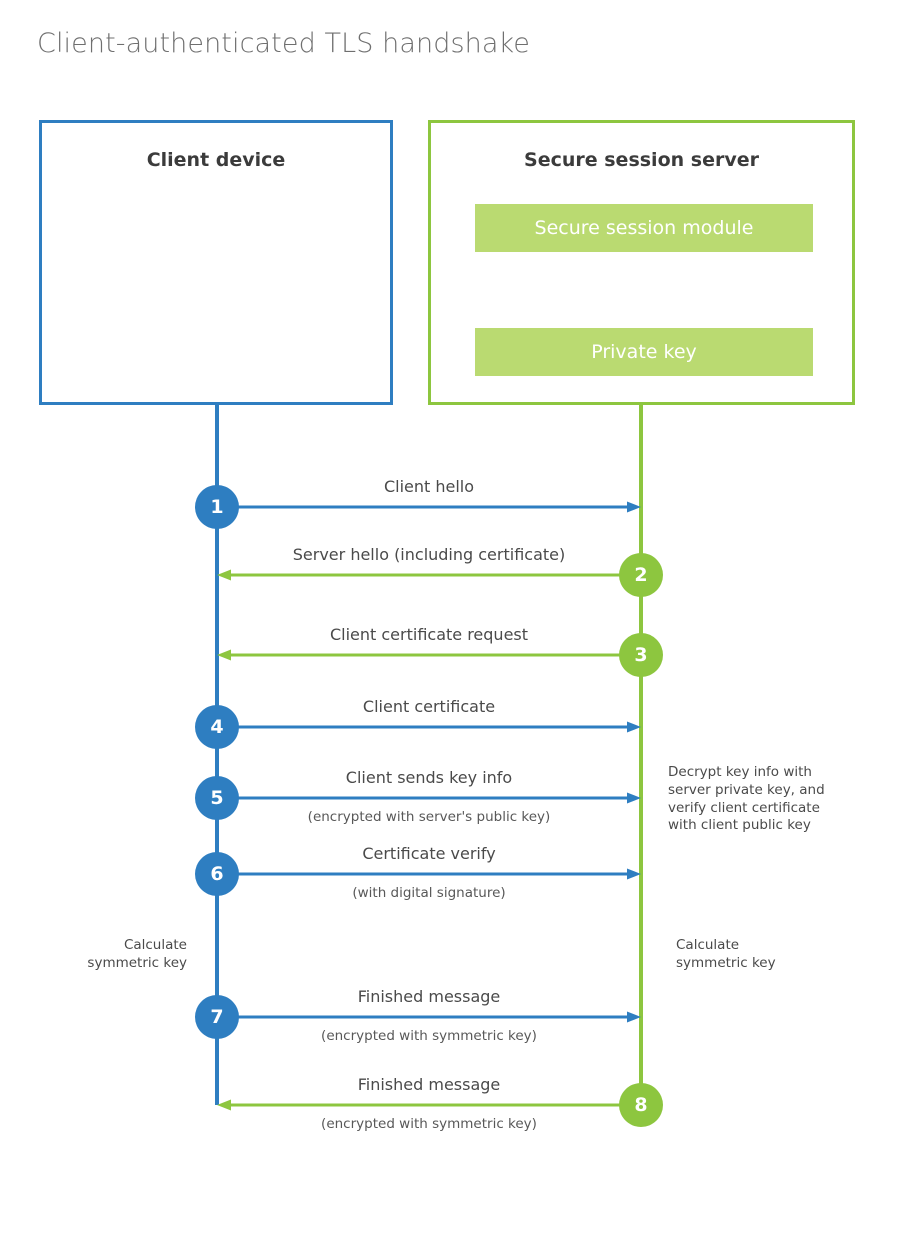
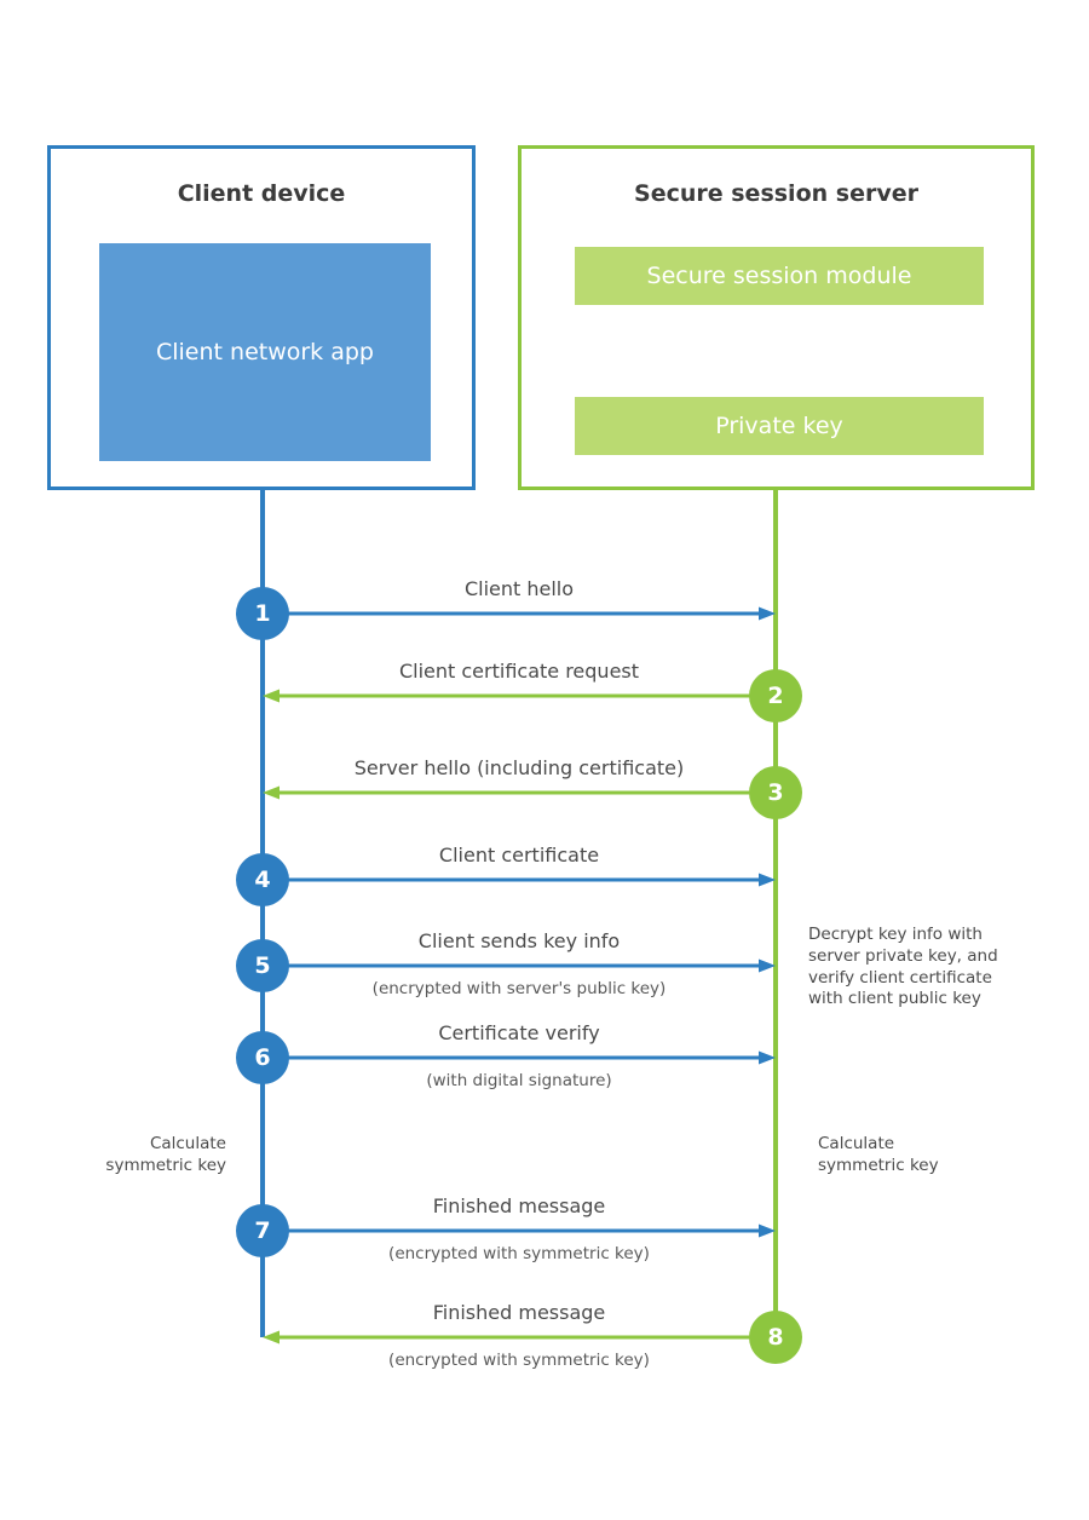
- Client-authenticated TLS handshake
  Client device
+ Client network app
  Secure session server
  Secure session module
  Private key
  Client hello
  1
- Server hello (including certificate)
+ Client certificate request
  2
- Client certificate request
+ Server hello (including certificate)
  3
  Client certificate
  4
  Client sends key info
  (encrypted with server's public key)
  5
  Certificate verify
  (with digital signature)
  6
  Finished message
  (encrypted with symmetric key)
  7
  Finished message
  (encrypted with symmetric key)
  8
  Decrypt key info with
  server private key, and
  verify client certificate
  with client public key
  Calculate
  symmetric key
  Calculate
  symmetric key
